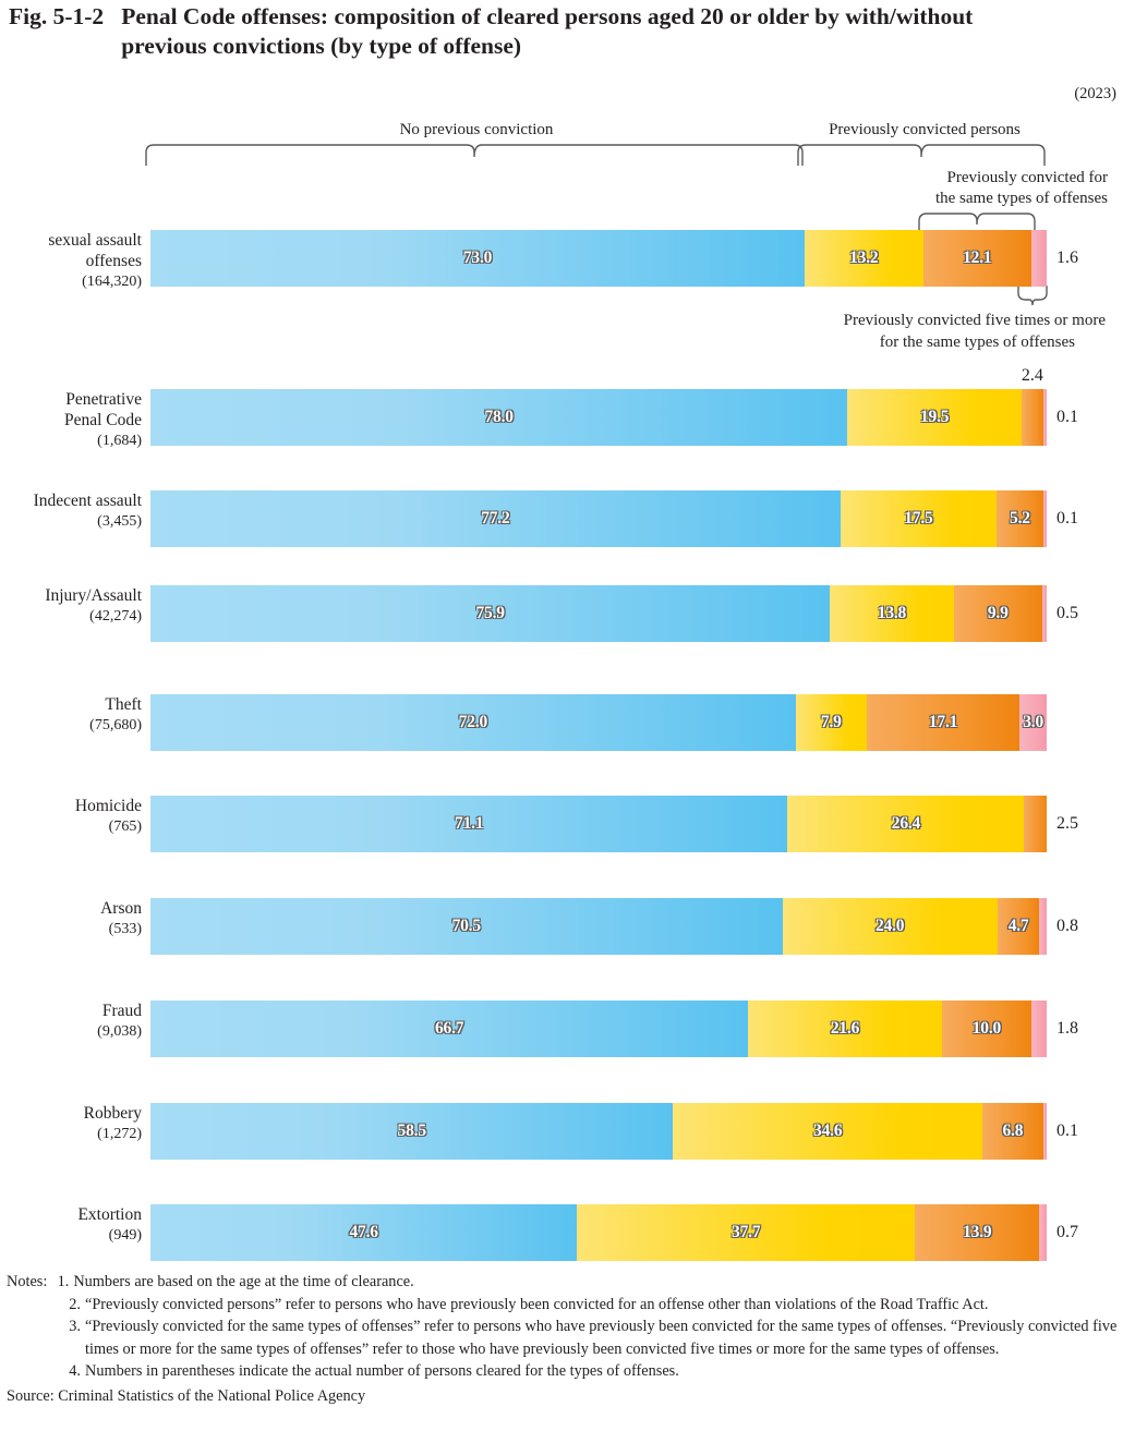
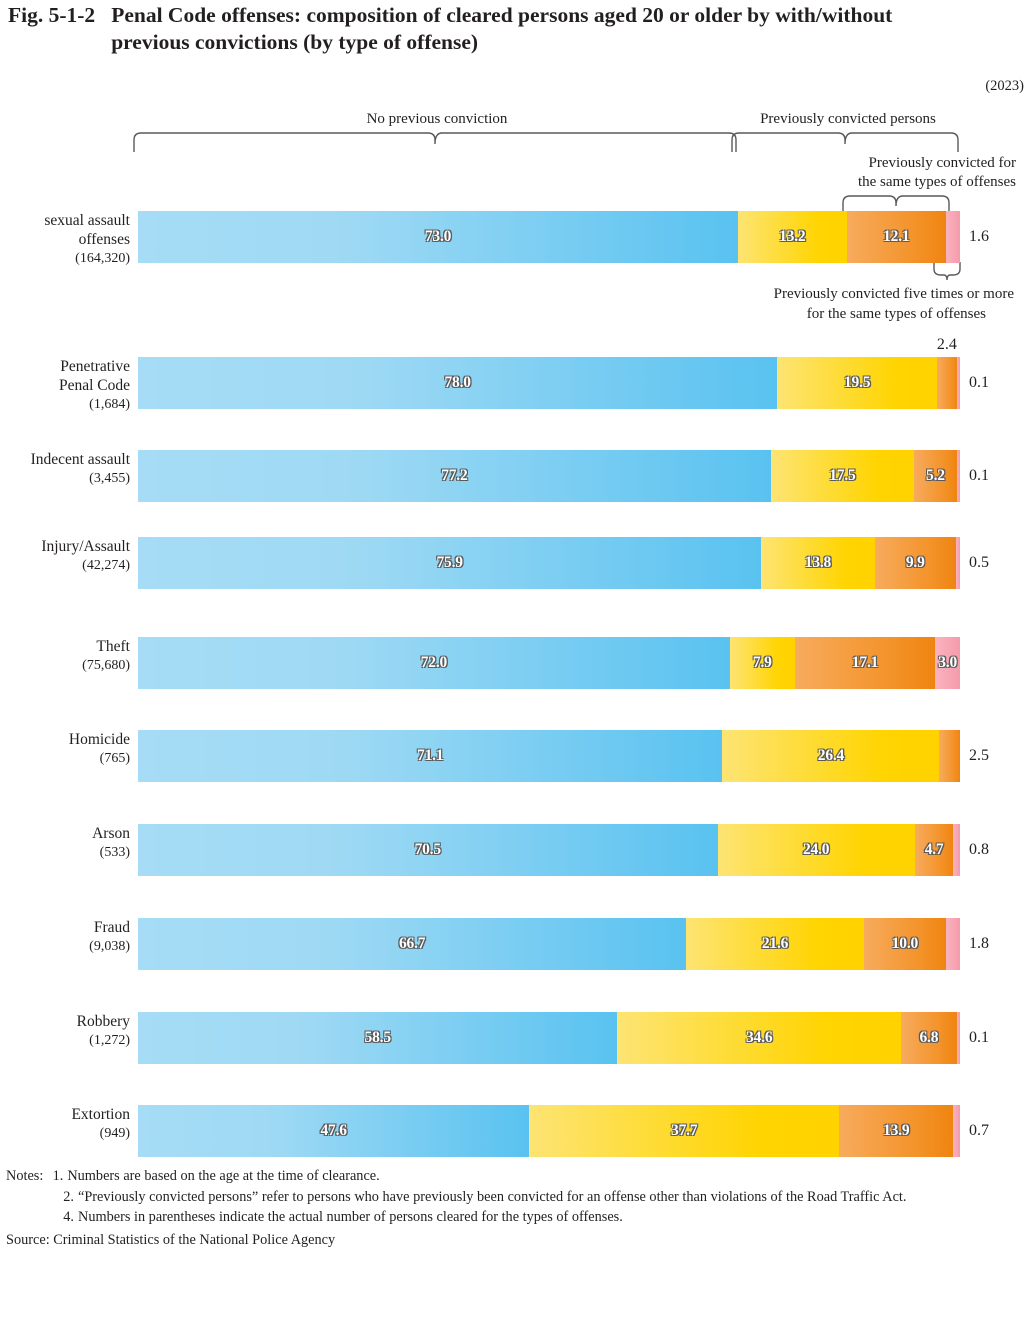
  Fig. 5-1-2
  Penal Code offenses: composition of cleared persons aged 20 or older by with/without previous convictions (by type of offense)
  (2023)
  No previous conviction
  Previously convicted persons
  Previously convicted for
  the same types of offenses
  Previously convicted five times or more
  for the same types of offenses
  sexual assault
  offenses
  (164,320)
  73.0
  13.2
  12.1
  1.6
  Penetrative
  Penal Code
  (1,684)
  78.0
  19.5
  2.4
  0.1
  Indecent assault
  (3,455)
  77.2
  17.5
  5.2
  0.1
  Injury/Assault
  (42,274)
  75.9
  13.8
  9.9
  0.5
  Theft
  (75,680)
  72.0
  7.9
  17.1
  3.0
  Homicide
  (765)
  71.1
  26.4
  2.5
  Arson
  (533)
  70.5
  24.0
  4.7
  0.8
  Fraud
  (9,038)
  66.7
  21.6
  10.0
  1.8
  Robbery
  (1,272)
  58.5
  34.6
  6.8
  0.1
  Extortion
  (949)
  47.6
  37.7
  13.9
  0.7
  Notes:
  1.
  Numbers are based on the age at the time of clearance.
  2.
  “Previously convicted persons” refer to persons who have previously been convicted for an offense other than violations of the Road Traffic Act.
- 3.
- “Previously convicted for the same types of offenses” refer to persons who have previously been convicted for the same types of offenses. “Previously convicted five times or more for the same types of offenses” refer to those who have previously been convicted five times or more for the same types of offenses.
  4.
  Numbers in parentheses indicate the actual number of persons cleared for the types of offenses.
  Source: Criminal Statistics of the National Police Agency
